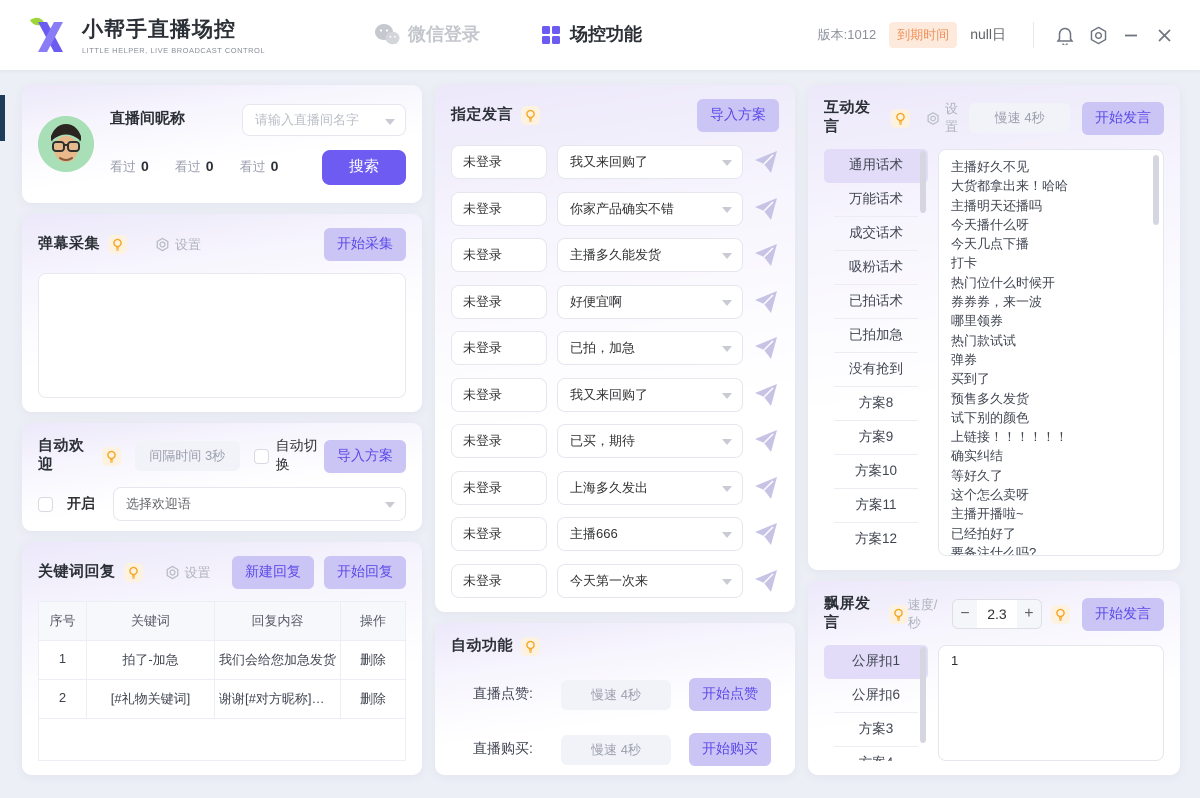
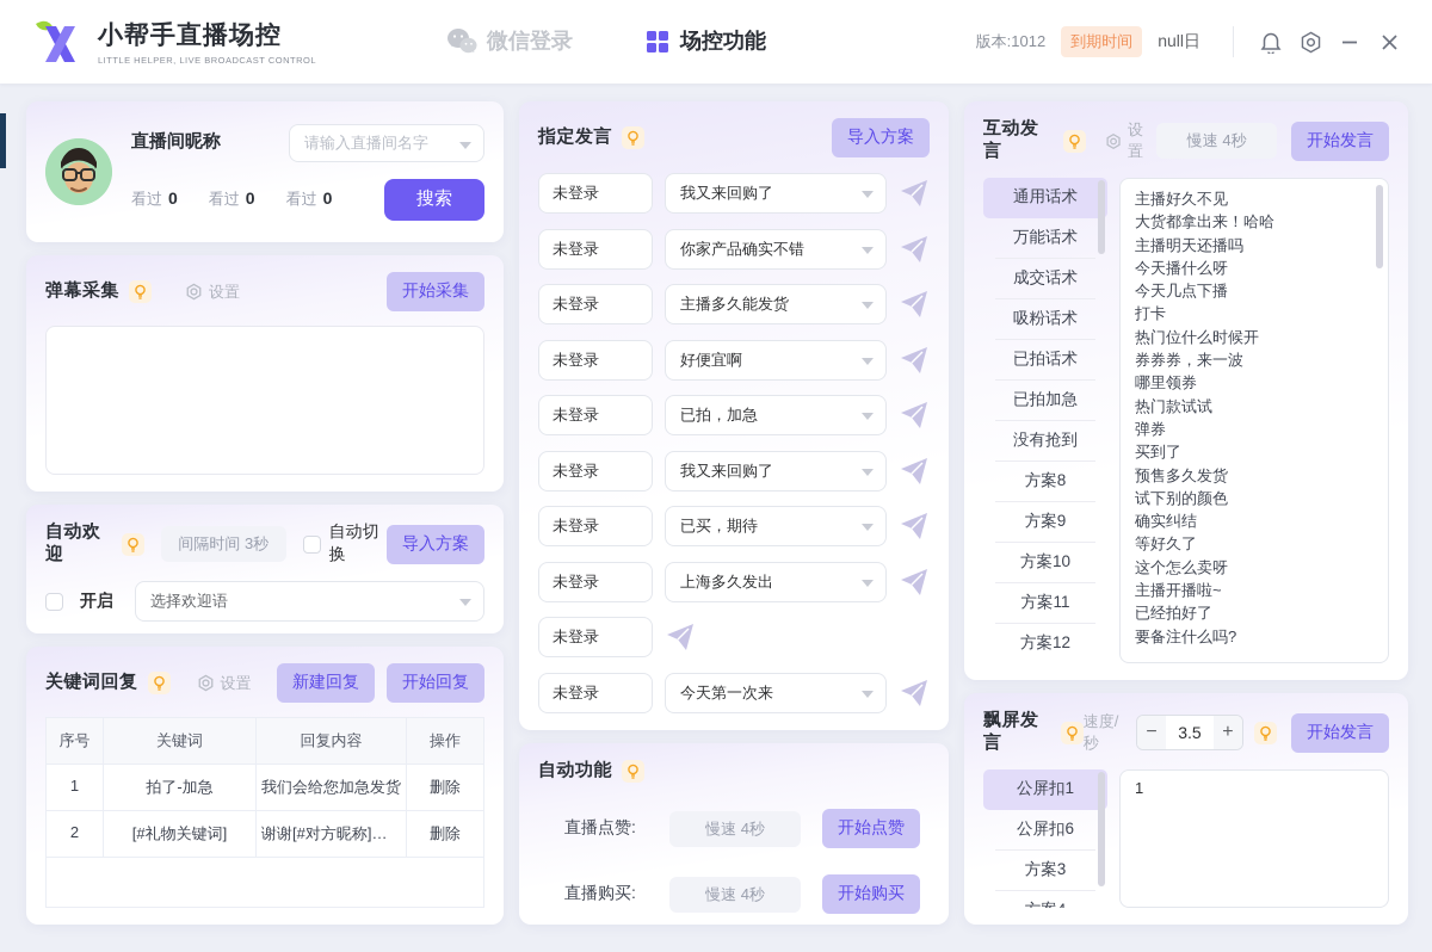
  小帮手直播场控
  LITTLE HELPER, LIVE BROADCAST CONTROL
  微信登录
  场控功能
  版本:1012
  到期时间
  null日
  直播间昵称
  请输入直播间名字
  看过 0
  看过 0
  看过 0
  搜索
  弹幕采集
  设置
  开始采集
  自动欢迎
  间隔时间 3秒
  自动切换
  导入方案
  开启
  选择欢迎语
  关键词回复
  设置
  新建回复
  开始回复
  序号
  关键词
  回复内容
  操作
  1
  拍了-加急
  我们会给您加急发货
  删除
  2
  [#礼物关键词]
  谢谢[#对方昵称]的[...
  删除
  指定发言
  导入方案
  未登录
  我又来回购了
  未登录
  你家产品确实不错
  未登录
  主播多久能发货
  未登录
  好便宜啊
  未登录
  已拍，加急
  未登录
  我又来回购了
  未登录
  已买，期待
  未登录
  上海多久发出
  未登录
- 主播666
  未登录
  今天第一次来
  自动功能
  直播点赞:
  慢速 4秒
  开始点赞
  直播购买:
  慢速 4秒
  开始购买
  互动发言
  设置
  慢速 4秒
  开始发言
  通用话术
  万能话术
  成交话术
  吸粉话术
  已拍话术
  已拍加急
  没有抢到
  方案8
  方案9
  方案10
  方案11
  方案12
  主播好久不见
  大货都拿出来！哈哈
  主播明天还播吗
  今天播什么呀
  今天几点下播
  打卡
  热门位什么时候开
  券券券，来一波
  哪里领券
  热门款试试
  弹券
  买到了
  预售多久发货
  试下别的颜色
- 上链接！！！！！！
  确实纠结
  等好久了
  这个怎么卖呀
  主播开播啦~
  已经拍好了
  要备注什么吗?
  飘屏发言
  速度/秒
  −
- 2.3
+ 3.5
  +
  开始发言
  公屏扣1
  公屏扣6
  方案3
  1
